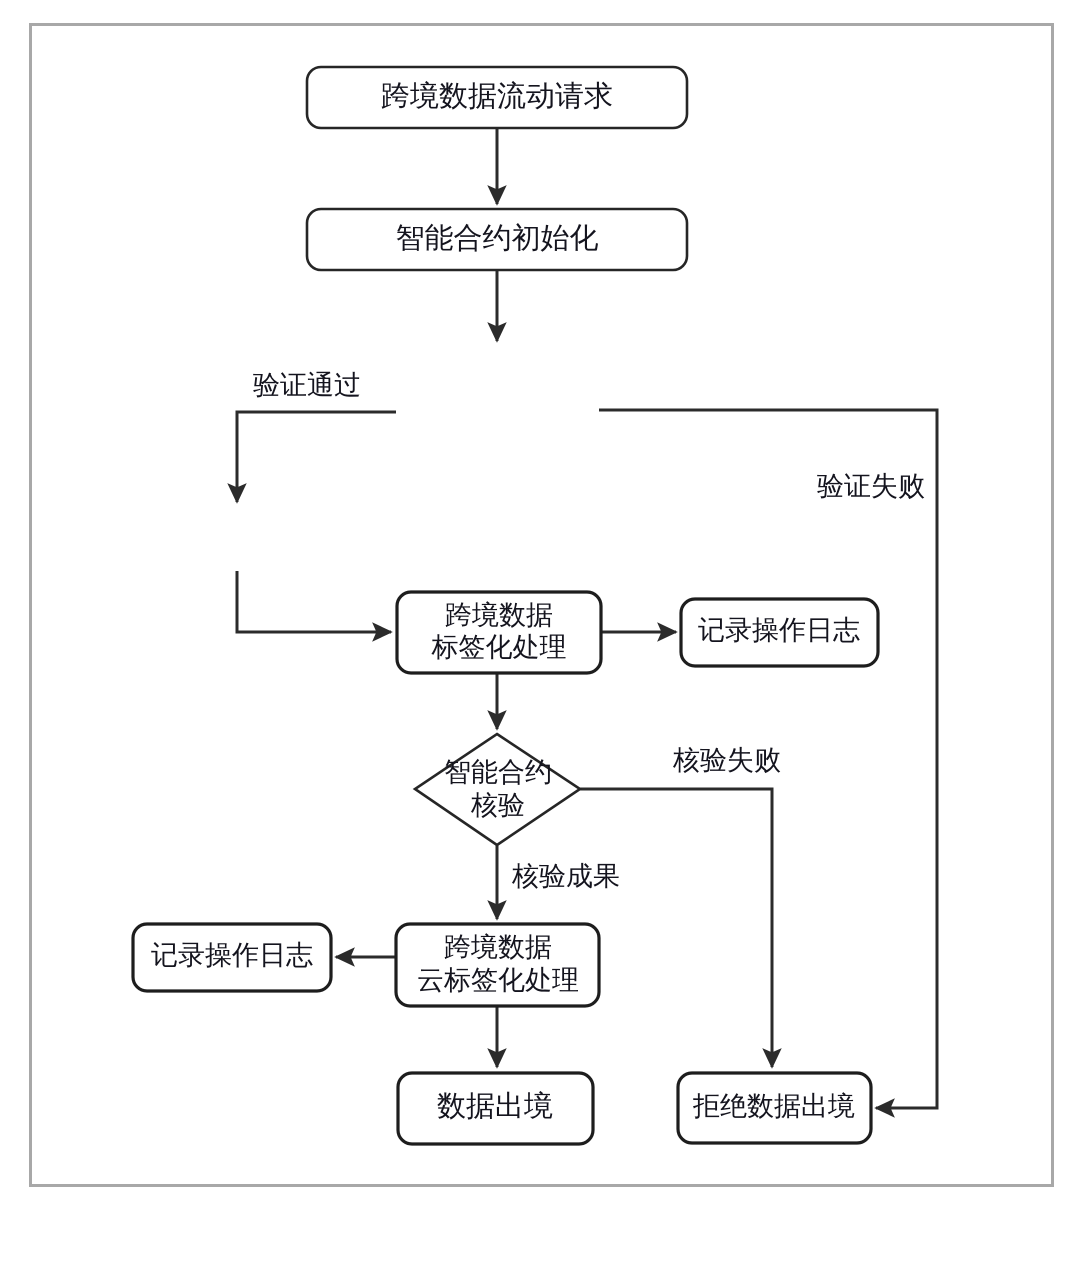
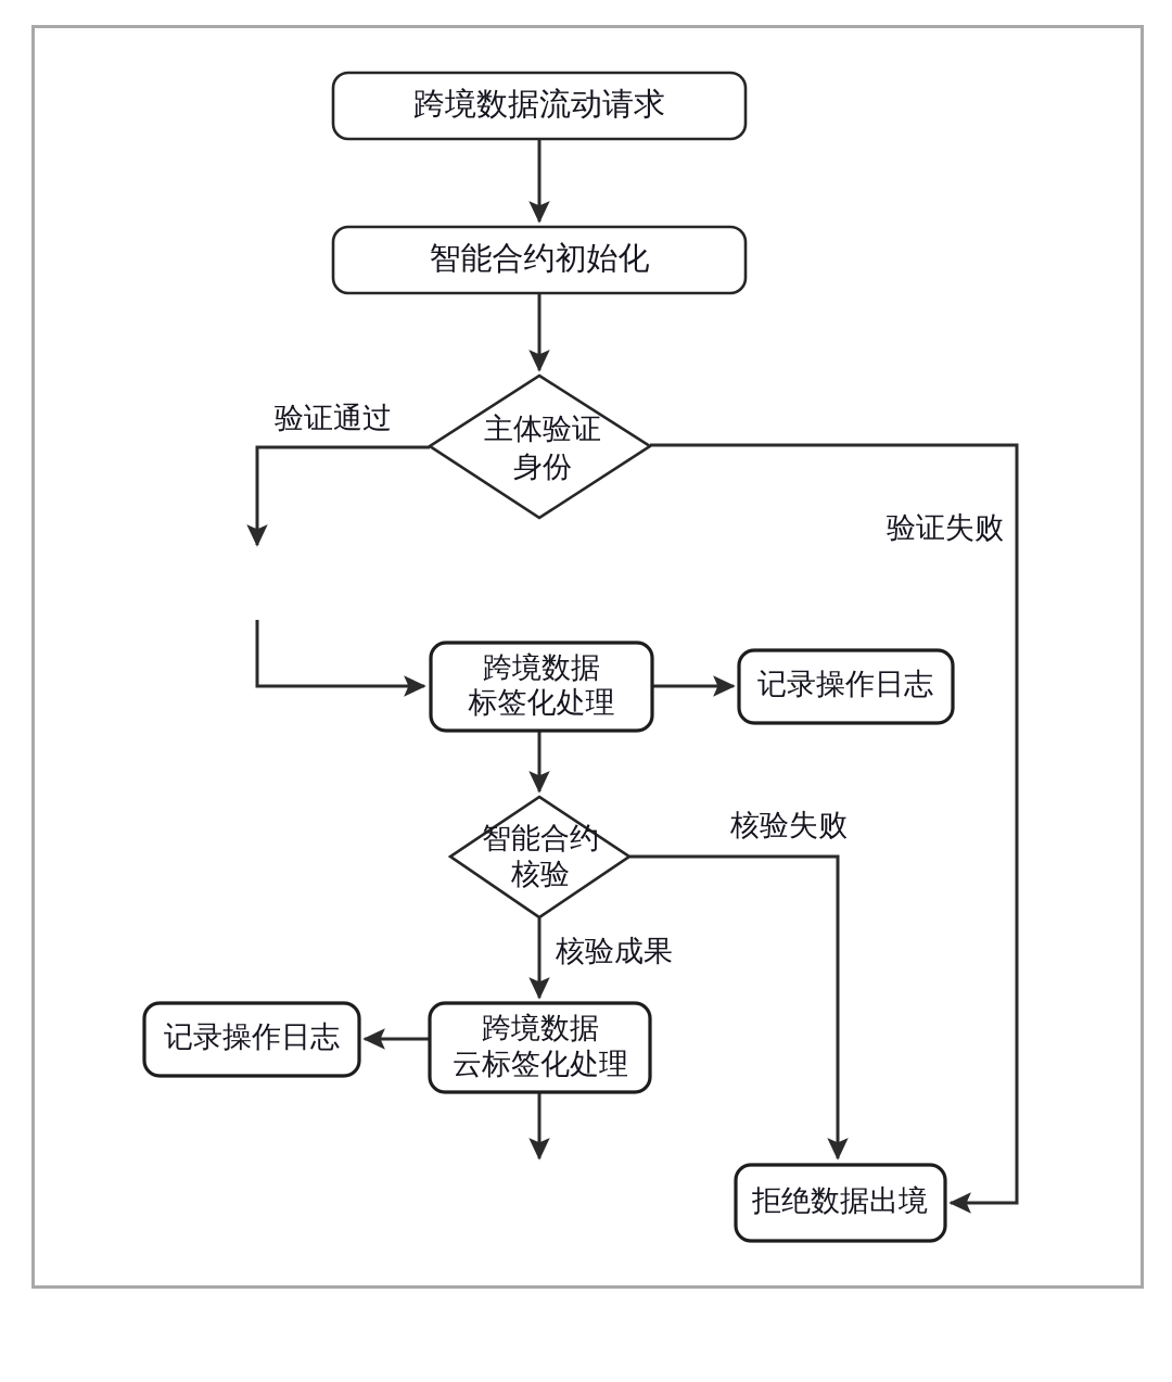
  跨境数据流动请求
  智能合约初始化
+ 主体验证
+ 身份
  跨境数据
  标签化处理
  记录操作日志
  智能合约
  核验
  记录操作日志
  跨境数据
  云标签化处理
- 数据出境
  拒绝数据出境
  验证通过
  验证失败
  核验失败
  核验成果
